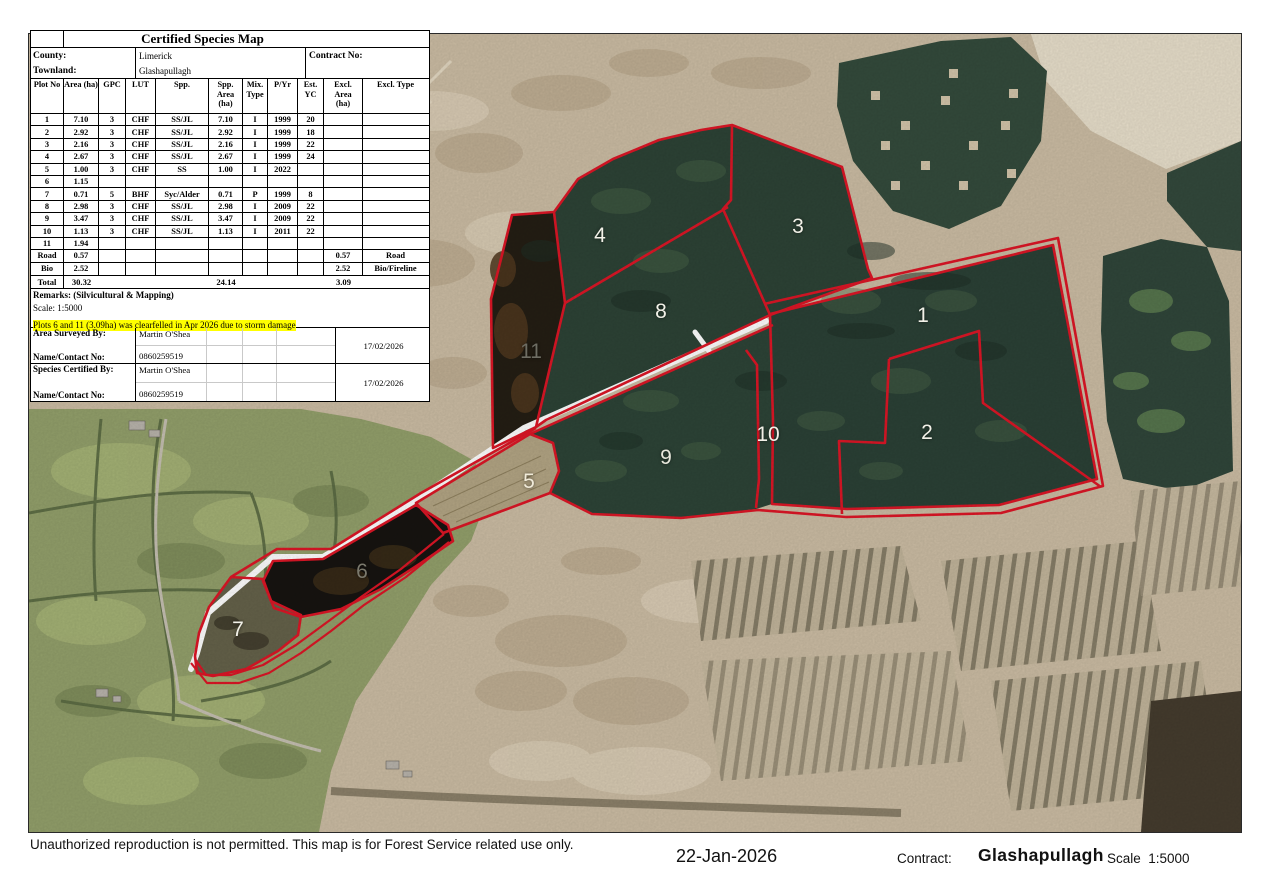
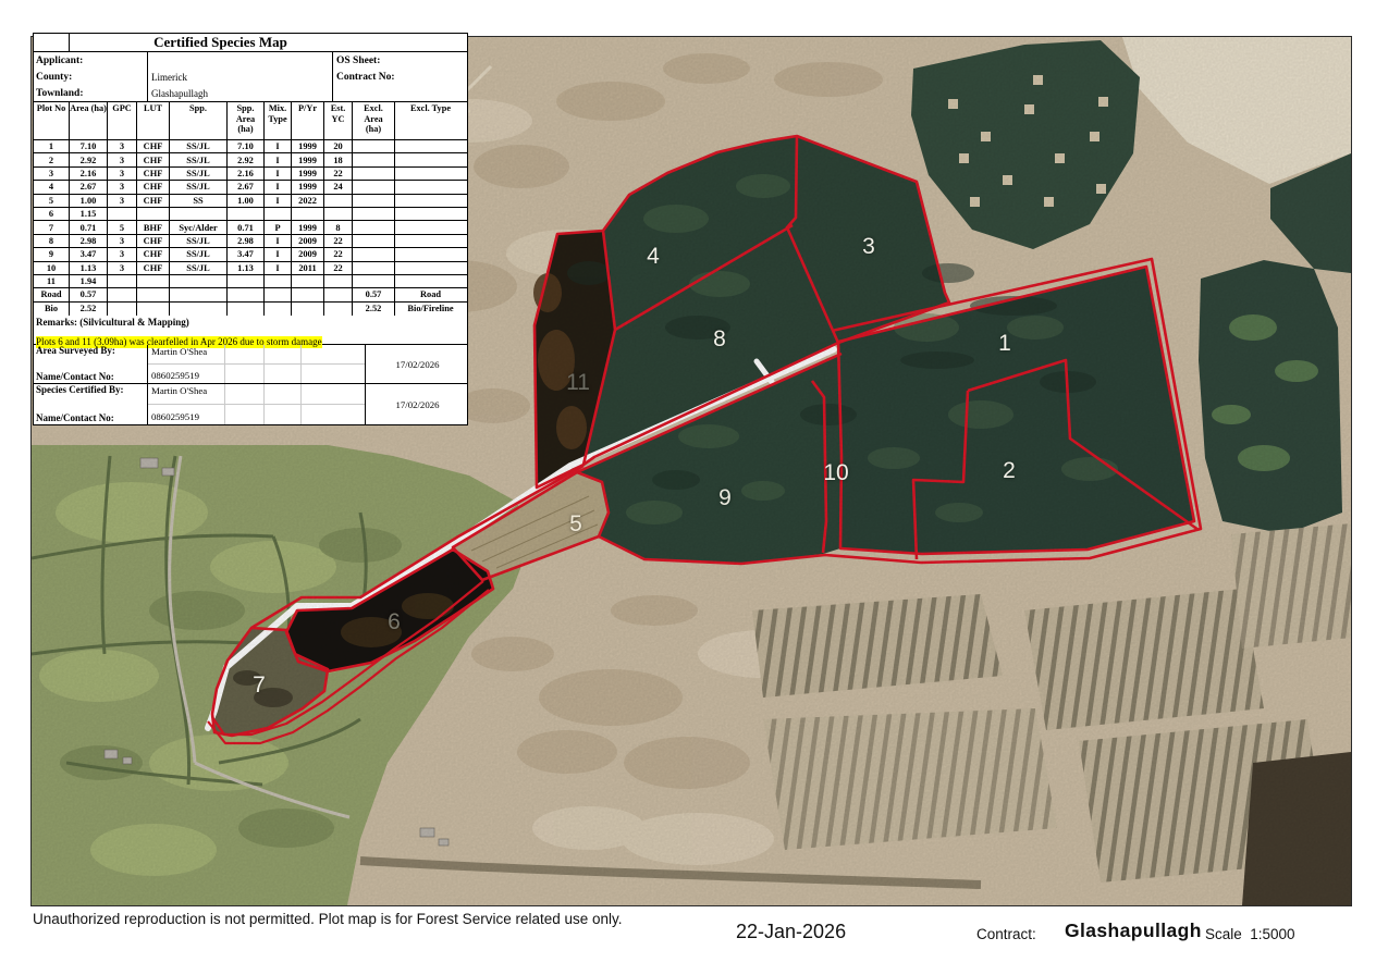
  4
  3
  8
  11
  1
  10
  2
  9
  5
  6
  7
  Certified Species Map
+ Applicant:
+ OS Sheet:
  County:
  Limerick
  Contract No:
  Townland:
  Glashapullagh
  Plot No
  Area (ha)
  GPC
  LUT
  Spp.
  Spp. Area
  (ha)
  Mix.
  Type
  P/Yr
  Est. YC
  Excl.
  Area
  (ha)
  Excl. Type
  1
  7.10
  3
  CHF
  SS/JL
  7.10
  I
  1999
  20
  2
  2.92
  3
  CHF
  SS/JL
  2.92
  I
  1999
  18
  3
  2.16
  3
  CHF
  SS/JL
  2.16
  I
  1999
  22
  4
  2.67
  3
  CHF
  SS/JL
  2.67
  I
  1999
  24
  5
  1.00
  3
  CHF
  SS
  1.00
  I
  2022
  6
  1.15
  7
  0.71
  5
  BHF
  Syc/Alder
  0.71
  P
  1999
  8
  8
  2.98
  3
  CHF
  SS/JL
  2.98
  I
  2009
  22
  9
  3.47
  3
  CHF
  SS/JL
  3.47
  I
  2009
  22
  10
  1.13
  3
  CHF
  SS/JL
  1.13
  I
  2011
  22
  11
  1.94
  Road
  0.57
  0.57
  Road
  Bio
  2.52
  2.52
  Bio/Fireline
- Total
- 30.32
- 24.14
- 3.09
  Remarks: (Silvicultural & Mapping)
- Scale: 1:5000
  Plots 6 and 11 (3.09ha) was clearfelled in Apr 2026 due to storm damage
  Area Surveyed By:
  Name/Contact No:
  Martin O'Shea
  0860259519
  17/02/2026
  Species Certified By:
  Name/Contact No:
  Martin O'Shea
  0860259519
  17/02/2026
- Unauthorized reproduction is not permitted. This map is for Forest Service related use only.
+ Unauthorized reproduction is not permitted. Plot map is for Forest Service related use only.
  22-Jan-2026
  Contract:
  Scale 1:5000
  Glashapullagh
